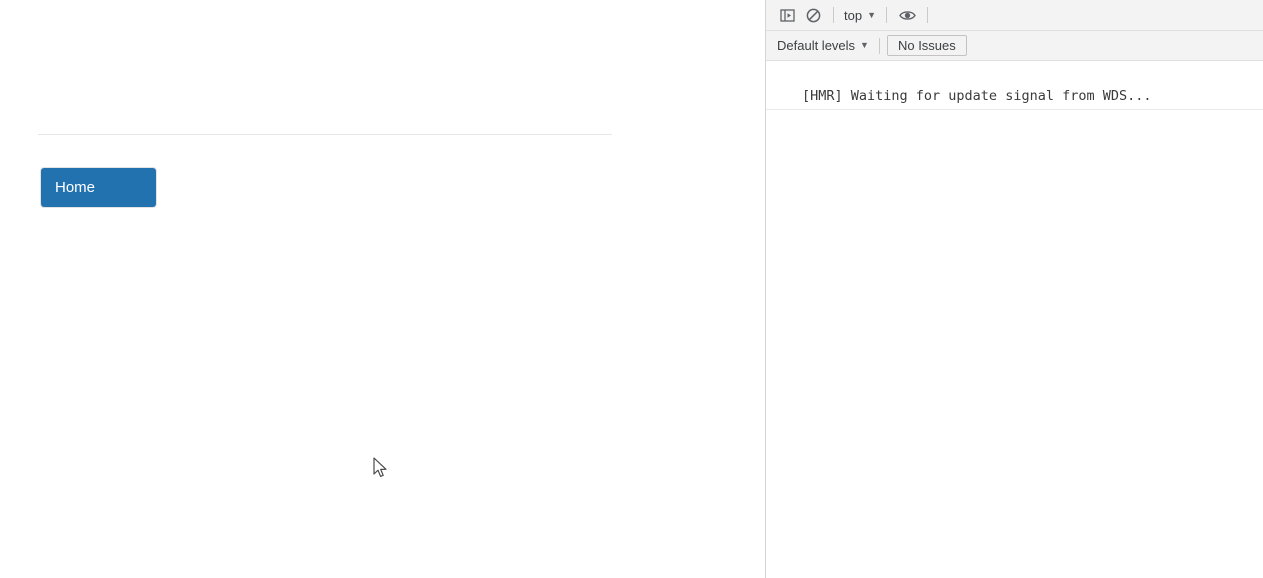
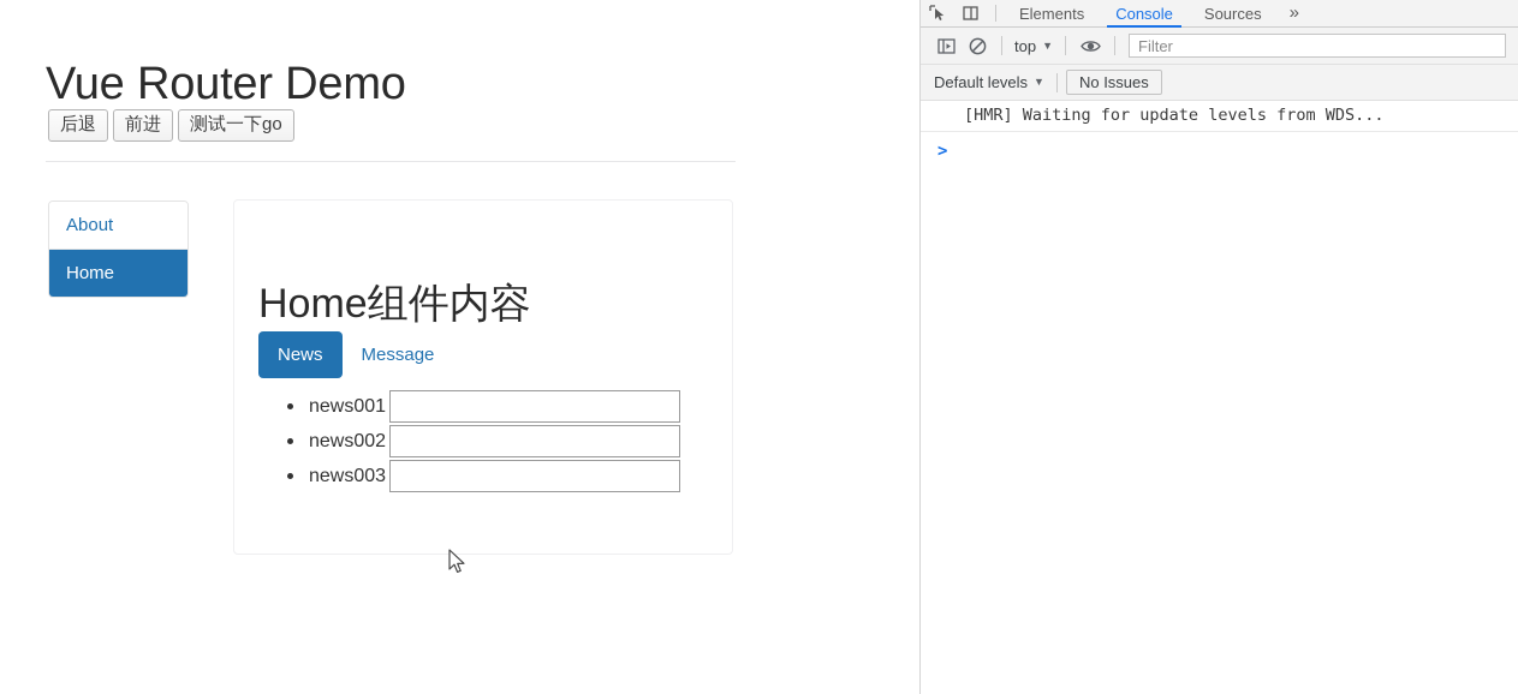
+ Vue Router Demo
+ 后退
+ 前进
+ 测试一下go
+ About
  Home
+ Home组件内容
+ News
+ Message
+ news001
+ news002
+ news003
+ Elements
+ Console
+ Sources
+ »
  top
  ▼
+ Filter
  Default levels
  ▼
  No Issues
- [HMR] Waiting for update signal from WDS...
+ [HMR] Waiting for update levels from WDS...
+ >
